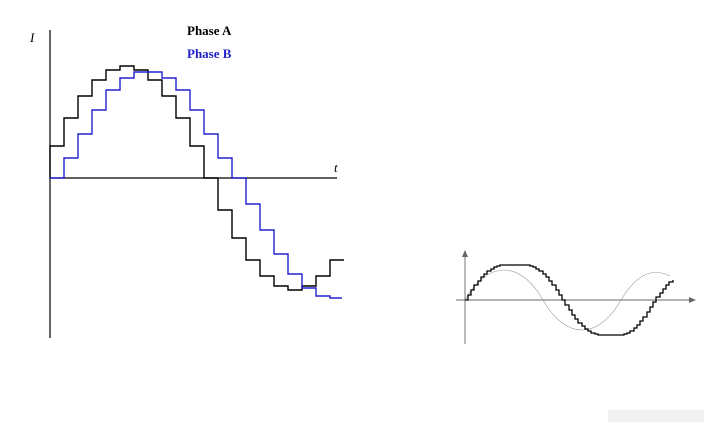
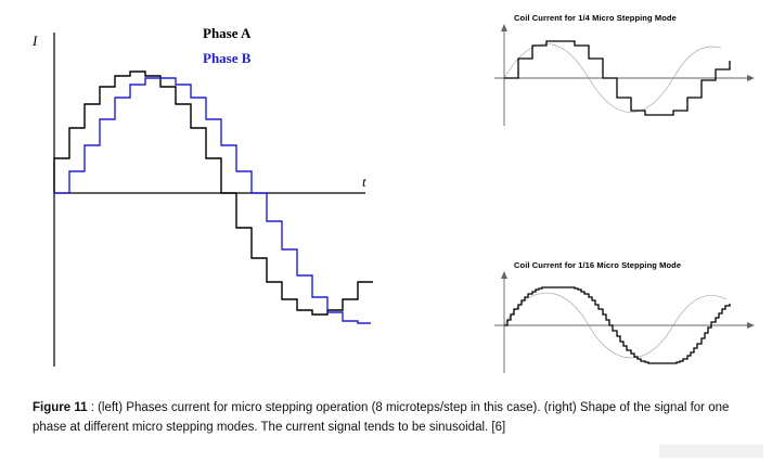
  Phase A
  Phase B
  I
  t
+ Coil Current for 1/4 Micro Stepping Mode
+ Coil Current for 1/16 Micro Stepping Mode
+ Figure 11 : (left) Phases current for micro stepping operation (8 microteps/step in this case). (right) Shape of the signal for one phase at different micro stepping modes. The current signal tends to be sinusoidal. [6]
